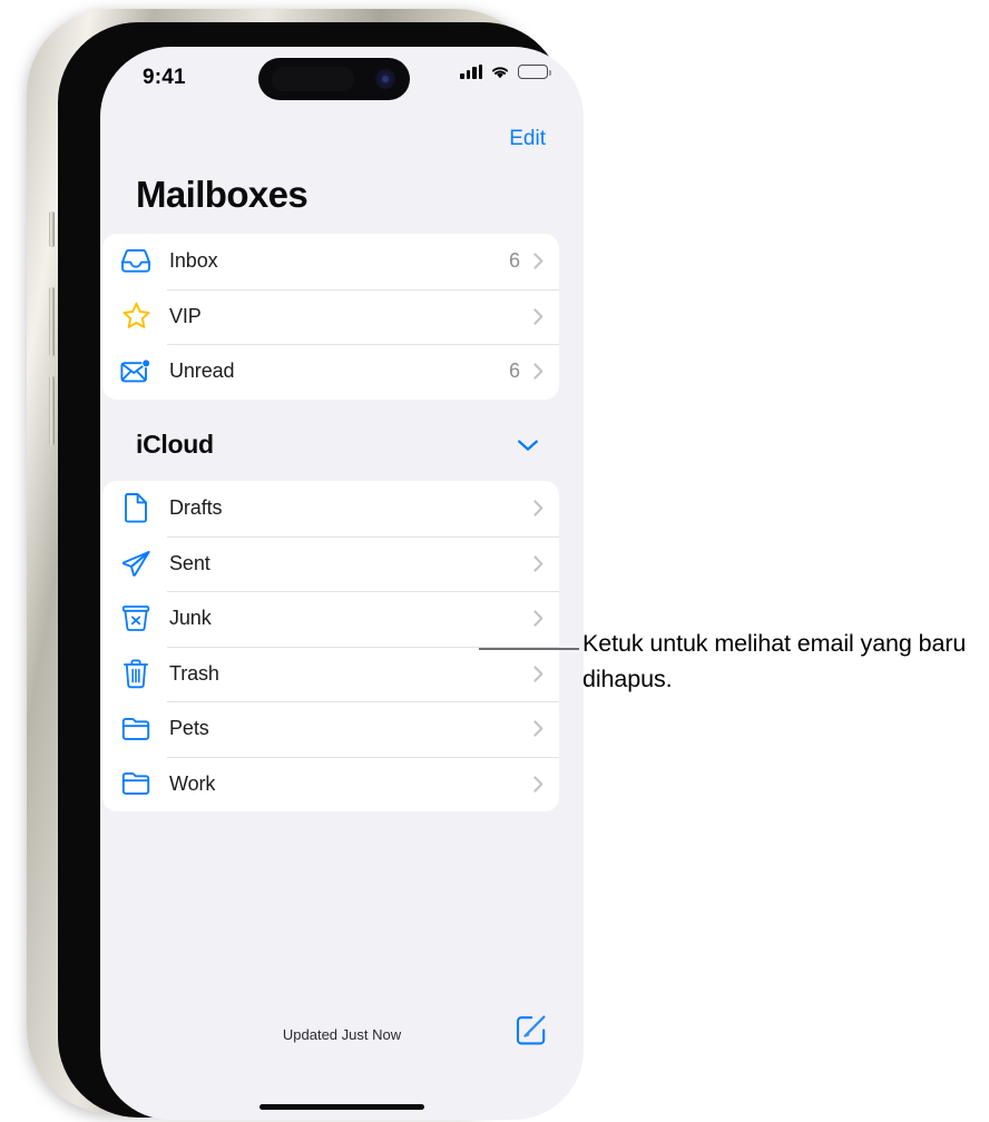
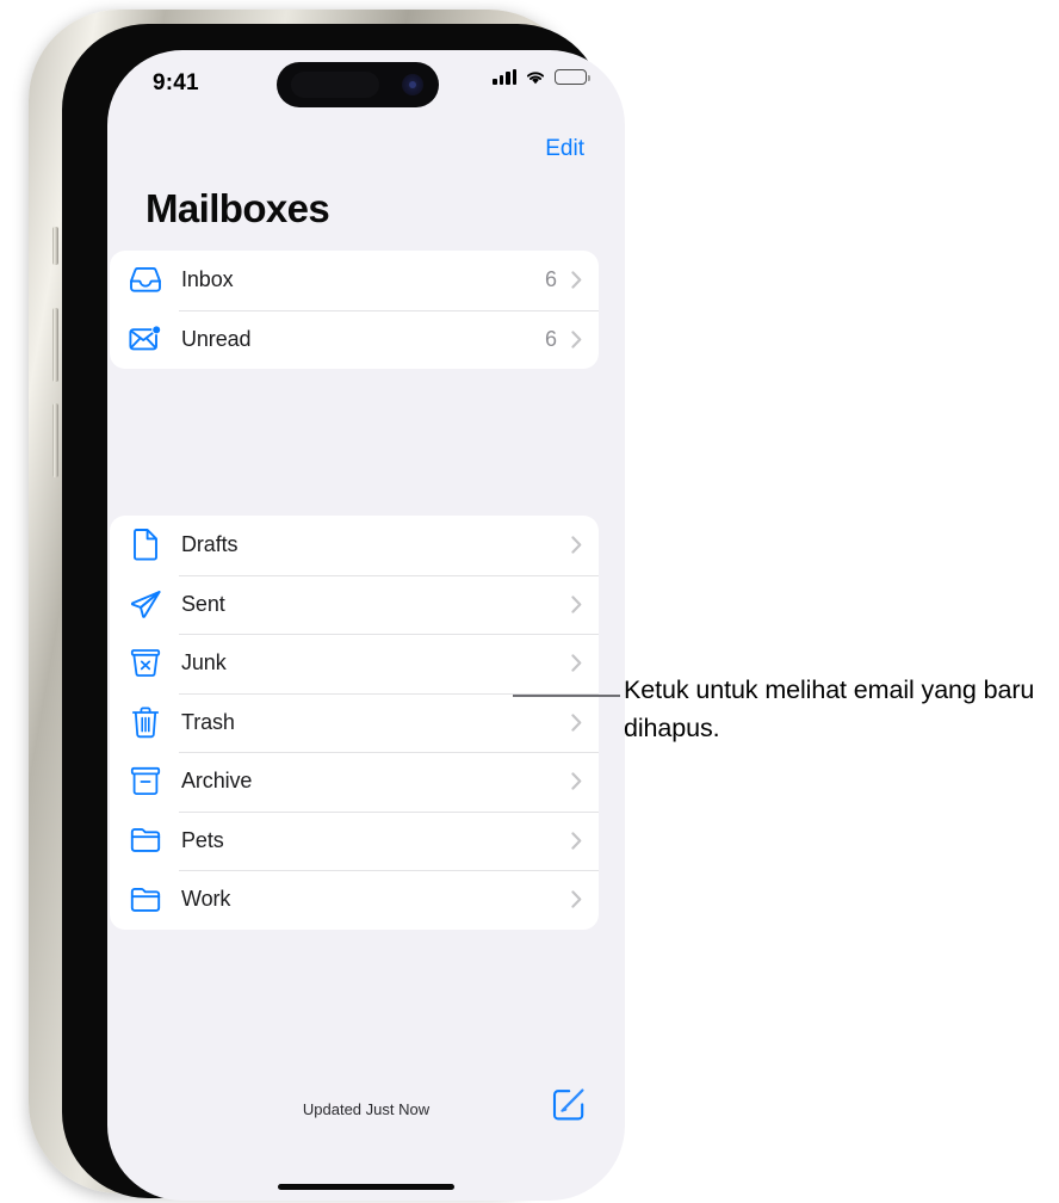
  9:41
  Edit
  Mailboxes
  Inbox
  6
- VIP
  Unread
  6
- iCloud
  Drafts
  Sent
  Junk
  Trash
+ Archive
  Pets
  Work
  Updated Just Now
  Ketuk untuk melihat email yang baru dihapus.
